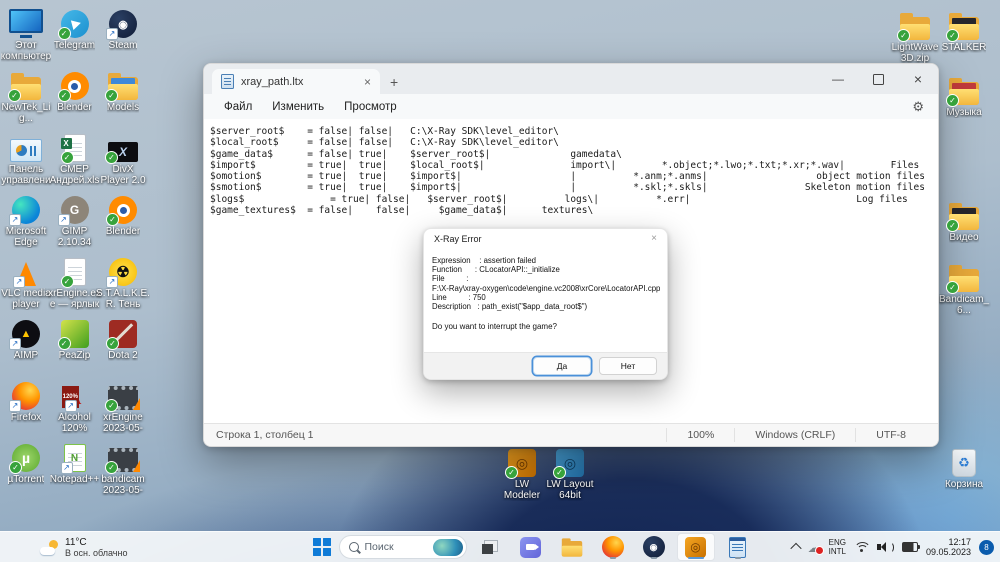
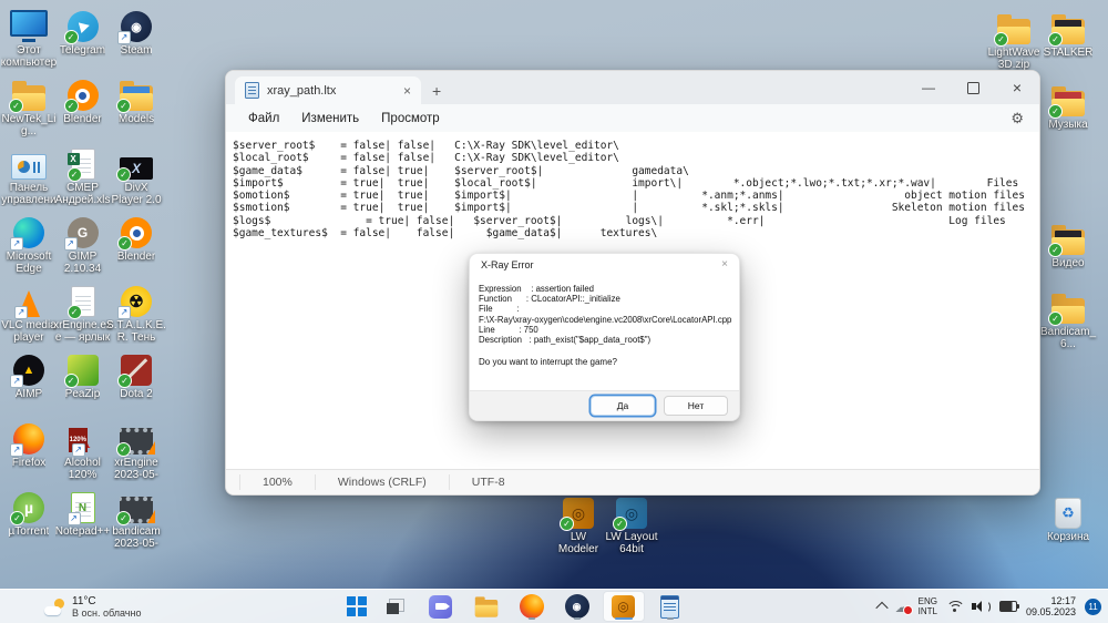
  Этот компьютер
  ✓
  Telegram
  ◉
  ↗
  Steam
  ✓
  NewTek_Lig...
  ✓
  Blender
  ✓
  Models
  Панель управлени
  X
  ✓
  СМЕР Андрей.xls
  X
  ✓
  DivX Player 2.0
  ↗
  Microsoft Edge
  G
  ↗
  GIMP 2.10.34
  ✓
  Blender
  ↗
  VLC media player
  ✓
  xrEngine.exe — ярлык
  ☢
  ↗
  S.T.A.L.K.E.R. Тень
  ▲
  ↗
  AIMP
  ✓
  PeaZip
  ✓
  Dota 2
  ↗
  Firefox
  A
  ↗
  Alcohol 120%
  ✓
  xrEngine 2023-05-
  µ
  ✓
  µTorrent
  N
  ↗
  Notepad++
  ✓
  bandicam 2023-05-
  ✓
  LightWave 3D.zip
  ✓
  STALKER
  ✓
  Музыка
  ✓
  Видео
  ✓
  Bandicam_6...
  ♻
  Корзина
  ◎
  ✓
  ◎
  ✓
  LW Layout 64bit
  xray_path.ltx
  ×
  +
  —
  ×
  Файл
  Изменить
  Просмотр
  ⚙
  $server_root$ = false| false| C:\X-Ray SDK\level_editor\
  $local_root$ = false| false| C:\X-Ray SDK\level_editor\
  $game_data$ = false| true| $server_root$| gamedata\
  $import$ = true| true| $local_root$| import\| *.object;*.lwo;*.txt;*.xr;*.wav| Files
  $omotion$ = true| true| $import$| | *.anm;*.anms| object motion files
  $smotion$ = true| true| $import$| | *.skl;*.skls| Skeleton motion files
  $logs$ = true| false| $server_root$| logs\| *.err| Log files
  $game_textures$ = false| false| $game_data$| textures\
- Строка 1, столбец 1
  100%
  Windows (CRLF)
  UTF-8
  X-Ray Error
  ×
  Expression : assertion failed
  Function : CLocatorAPI::_initialize
  File :
  F:\X-Ray\xray-oxygen\code\engine.vc2008\xrCore\LocatorAPI.cpp
  Line : 750
  Description : path_exist("$app_data_root$")
  Do you want to interrupt the game?
  Да
  Нет
  11°C
  В осн. облачно
- Поиск
  ◉
  ◎
  ☁
  ENG
  INTL
  12:17
  09.05.2023
- 8
+ 11
